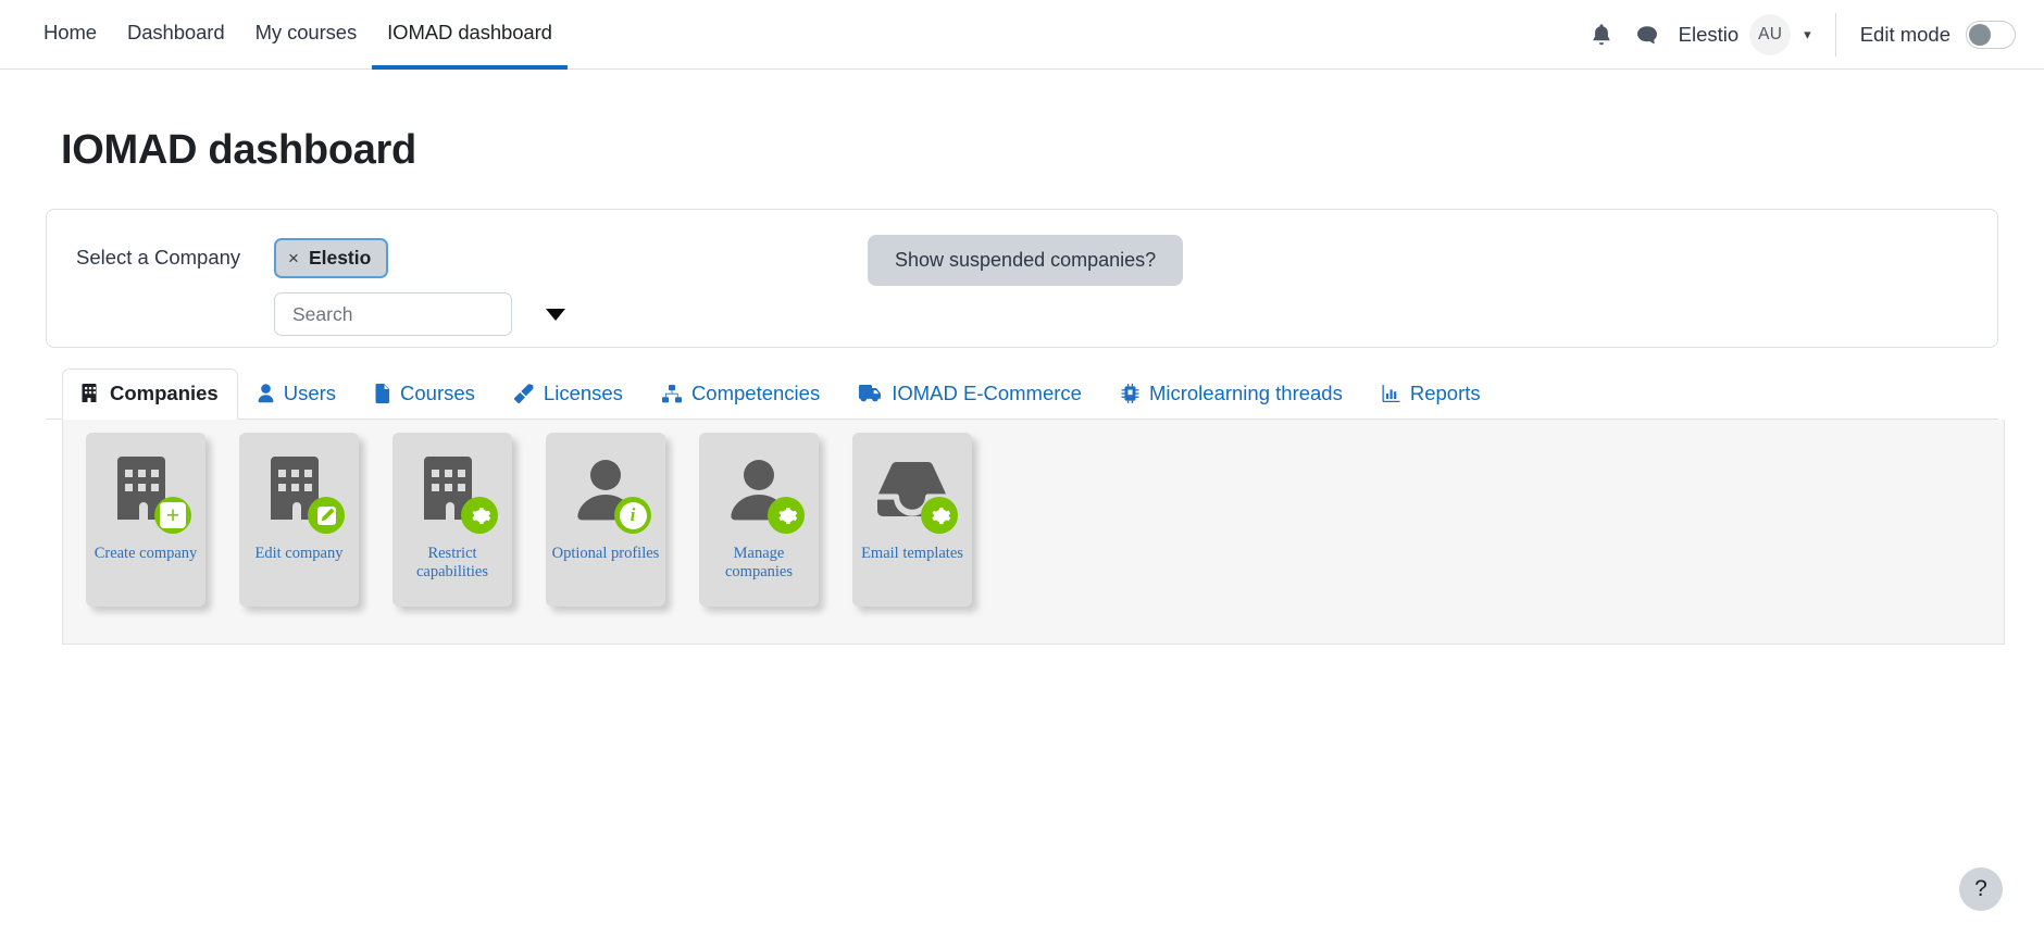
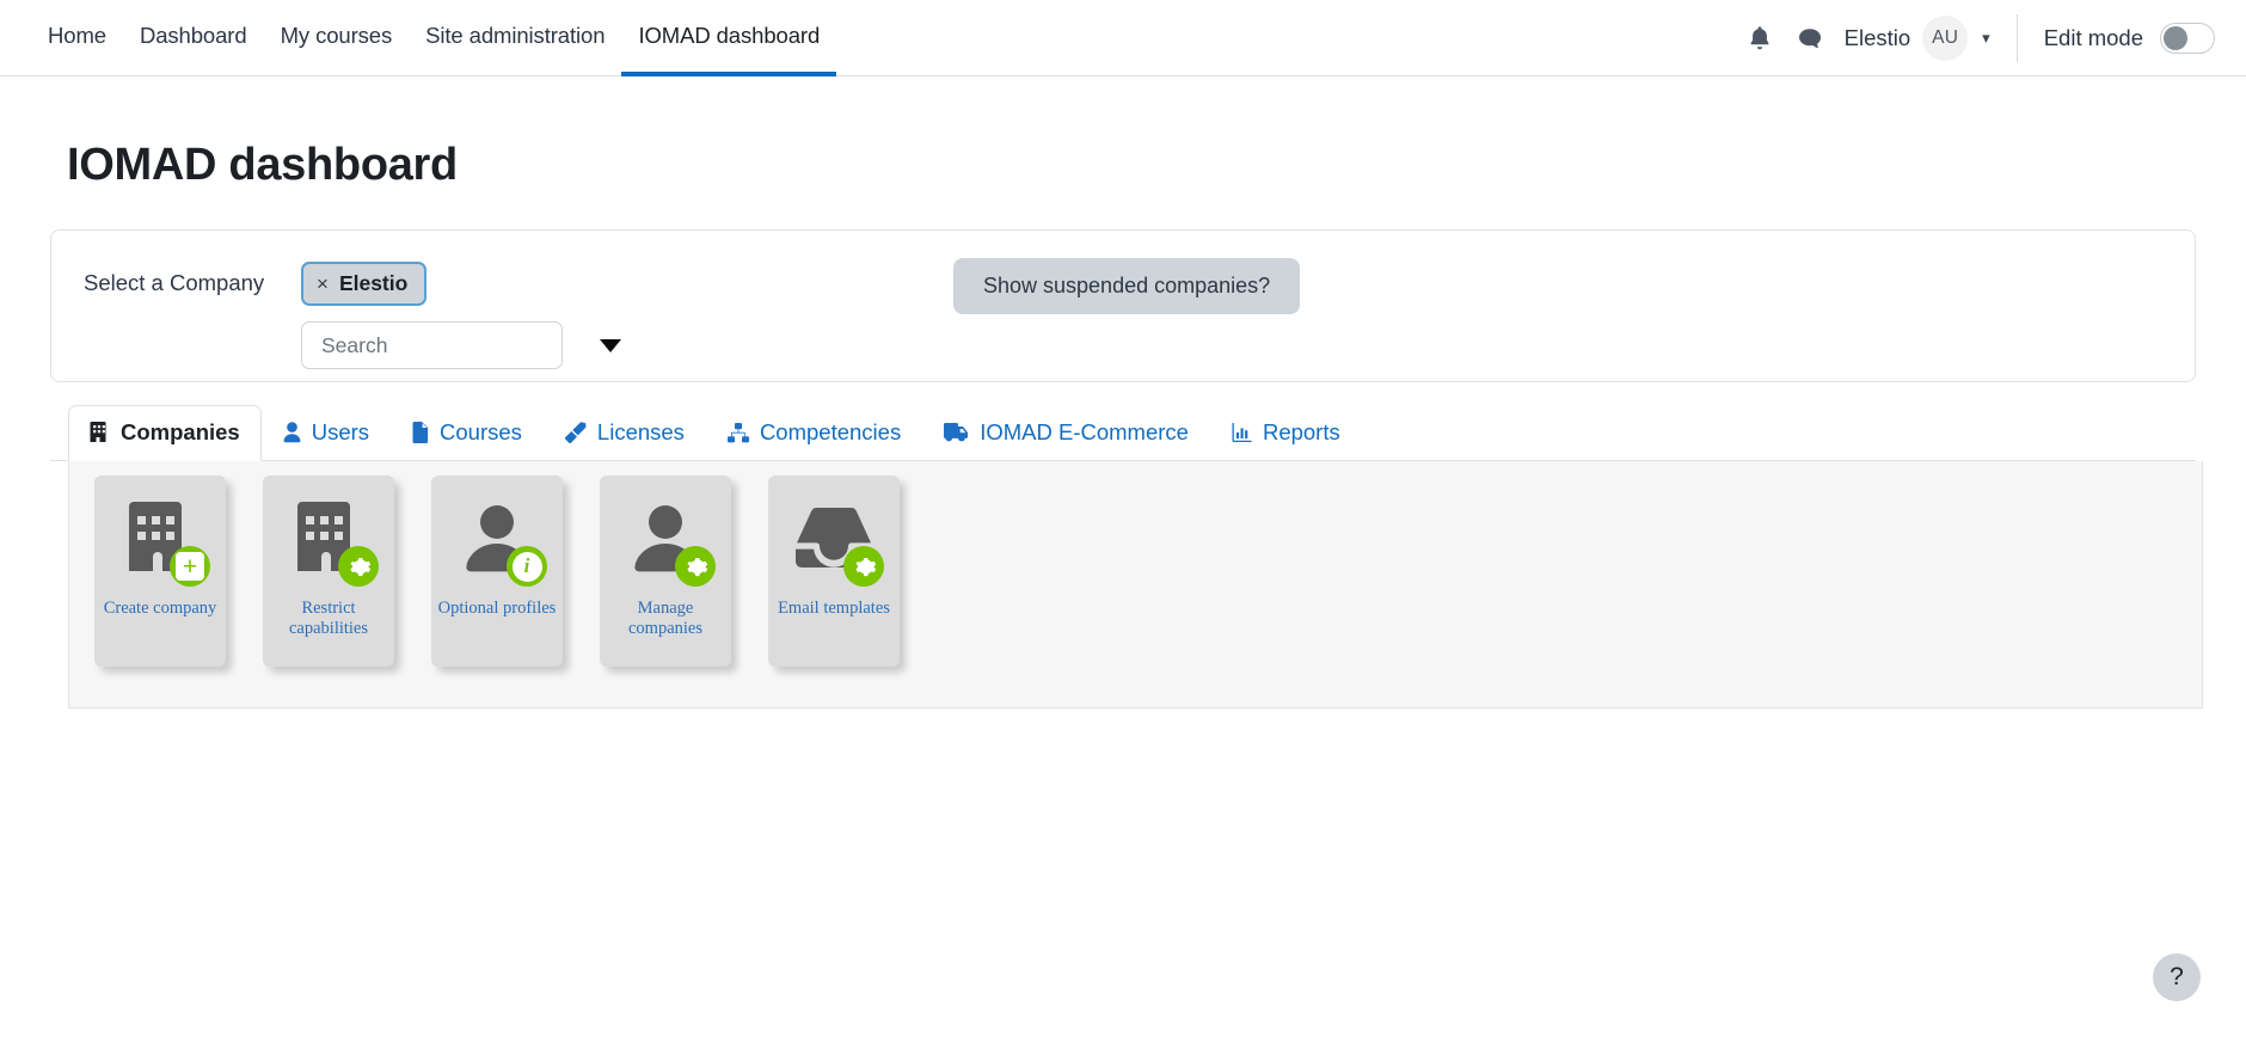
  Home
  Dashboard
  My courses
+ Site administration
  IOMAD dashboard
  Elestio
  AU
  ▾
  Edit mode
  IOMAD dashboard
  Select a Company
  ×
  Elestio
  Search
  Show suspended companies?
  Companies
  Users
  Courses
  Licenses
  Competencies
  IOMAD E-Commerce
- Microlearning threads
  Reports
  +
  Create company
- Edit company
  Restrict capabilities
  i
  Optional profiles
  Manage companies
  Email templates
  ?
